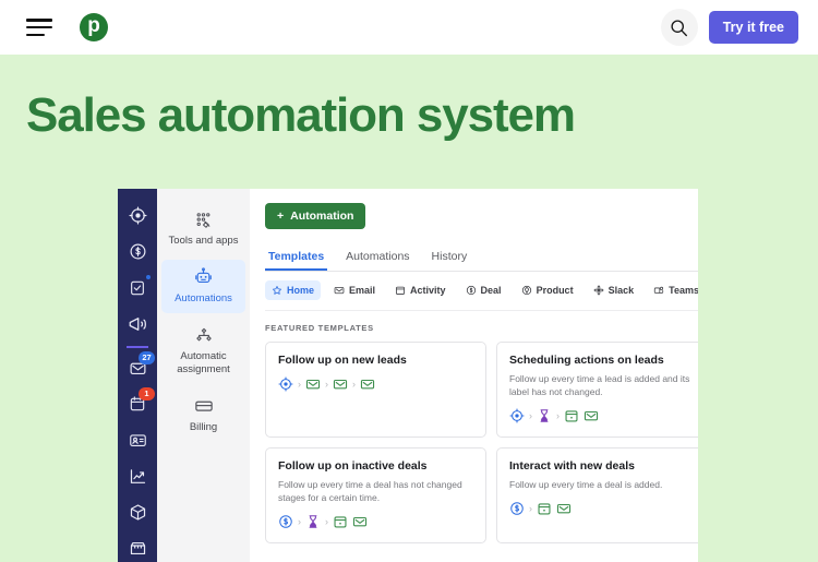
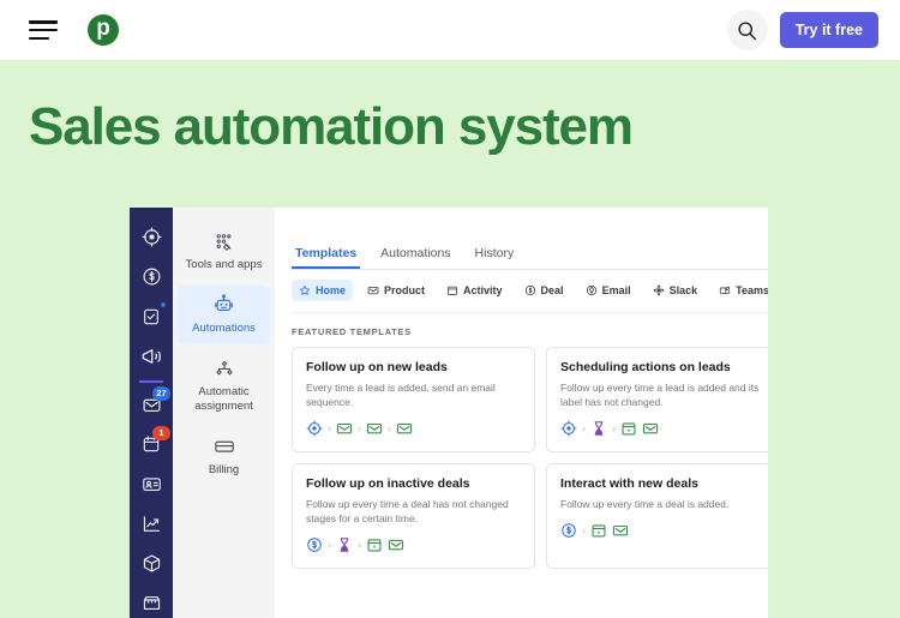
  p
  Try it free
  Sales automation system
  27
  1
  Tools and apps
  Automations
  Automatic assignment
  Billing
- +
- Automation
  Templates
  Automations
  History
  Home
- Email
+ Product
  Activity
  Deal
- Product
+ Email
  Slack
  Teams
  FEATURED TEMPLATES
  Follow up on new leads
+ Every time a lead is added, send an email sequence.
  ›
  ›
  ›
  Scheduling actions on leads
  Follow up every time a lead is added and its label has not changed.
  ›
  ›
  Follow up on inactive deals
  Follow up every time a deal has not changed stages for a certain time.
  ›
  ›
  Interact with new deals
  Follow up every time a deal is added.
  ›
